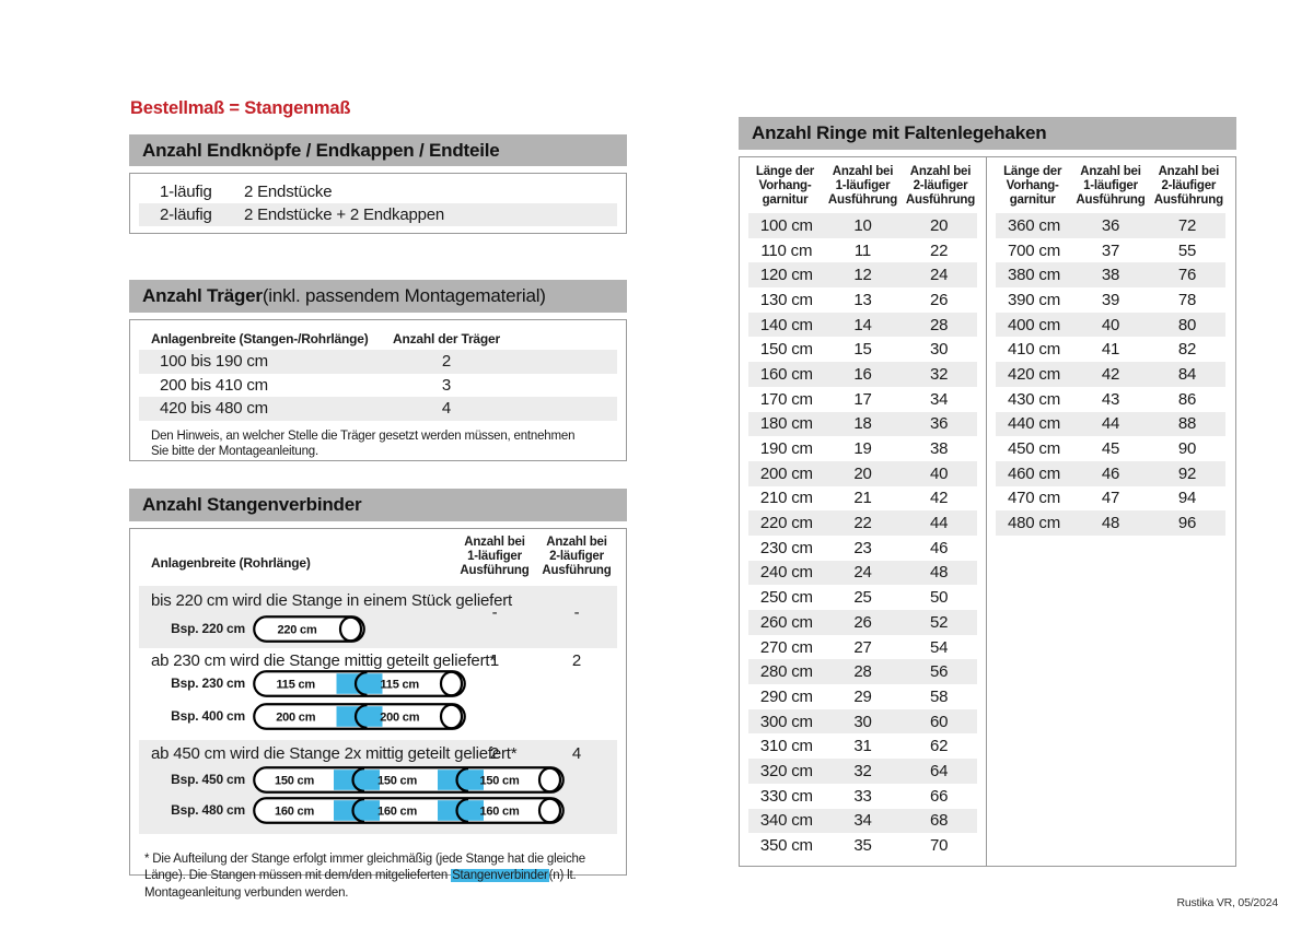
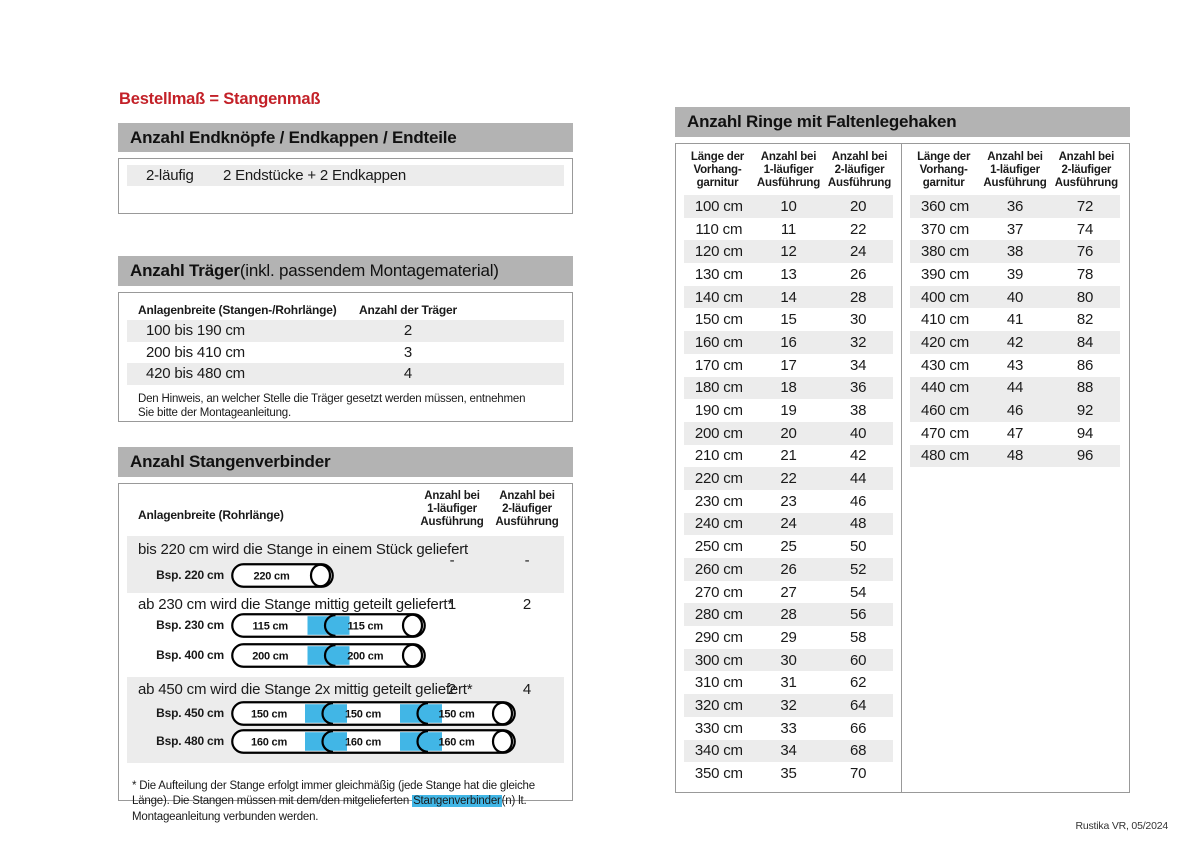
  Bestellmaß = Stangenmaß
  Anzahl Endknöpfe / Endkappen / Endteile
- 1-läufig
- 2 Endstücke
  2-läufig
  2 Endstücke + 2 Endkappen
  Anzahl Träger
  (inkl. passendem Montagematerial)
  Anlagenbreite (Stangen-/Rohrlänge)
  Anzahl der Träger
  100 bis 190 cm
  2
  200 bis 410 cm
  3
  420 bis 480 cm
  4
  Den Hinweis, an welcher Stelle die Träger gesetzt werden müssen, entnehmen Sie bitte der Montageanleitung.
  Anzahl Stangenverbinder
  Anlagenbreite (Rohrlänge)
  Anzahl bei
  1-läufiger
  Ausführung
  Anzahl bei
  2-läufiger
  Ausführung
  bis 220 cm wird die Stange in einem Stück geliefert
  -
  -
  Bsp. 220 cm
  220 cm
  ab 230 cm wird die Stange mittig geteilt geliefert*
  1
  2
  Bsp. 230 cm
  115 cm
  115 cm
  Bsp. 400 cm
  200 cm
  200 cm
  ab 450 cm wird die Stange 2x mittig geteilt geliefert*
  2
  4
  Bsp. 450 cm
  150 cm
  150 cm
  150 cm
  Bsp. 480 cm
  160 cm
  160 cm
  160 cm
  * Die Aufteilung der Stange erfolgt immer gleichmäßig (jede Stange hat die gleiche Länge). Die Stangen müssen mit dem/den mitgelieferten Stangenverbinder(n) lt. Montageanleitung verbunden werden.
  Anzahl Ringe mit Faltenlegehaken
  Länge der
  Vorhang-
  garnitur
  Anzahl bei
  1-läufiger
  Ausführung
  Anzahl bei
  2-läufiger
  Ausführung
  100 cm
  10
  20
  110 cm
  11
  22
  120 cm
  12
  24
  130 cm
  13
  26
  140 cm
  14
  28
  150 cm
  15
  30
  160 cm
  16
  32
  170 cm
  17
  34
  180 cm
  18
  36
  190 cm
  19
  38
  200 cm
  20
  40
  210 cm
  21
  42
  220 cm
  22
  44
  230 cm
  23
  46
  240 cm
  24
  48
  250 cm
  25
  50
  260 cm
  26
  52
  270 cm
  27
  54
  280 cm
  28
  56
  290 cm
  29
  58
  300 cm
  30
  60
  310 cm
  31
  62
  320 cm
  32
  64
  330 cm
  33
  66
  340 cm
  34
  68
  350 cm
  35
  70
  Länge der
  Vorhang-
  garnitur
  Anzahl bei
  1-läufiger
  Ausführung
  Anzahl bei
  2-läufiger
  Ausführung
  360 cm
  36
  72
- 700 cm
+ 370 cm
  37
- 55
+ 74
  380 cm
  38
  76
  390 cm
  39
  78
  400 cm
  40
  80
  410 cm
  41
  82
  420 cm
  42
  84
  430 cm
  43
  86
  440 cm
  44
  88
- 450 cm
- 45
- 90
  460 cm
  46
  92
  470 cm
  47
  94
  480 cm
  48
  96
  Rustika VR, 05/2024
